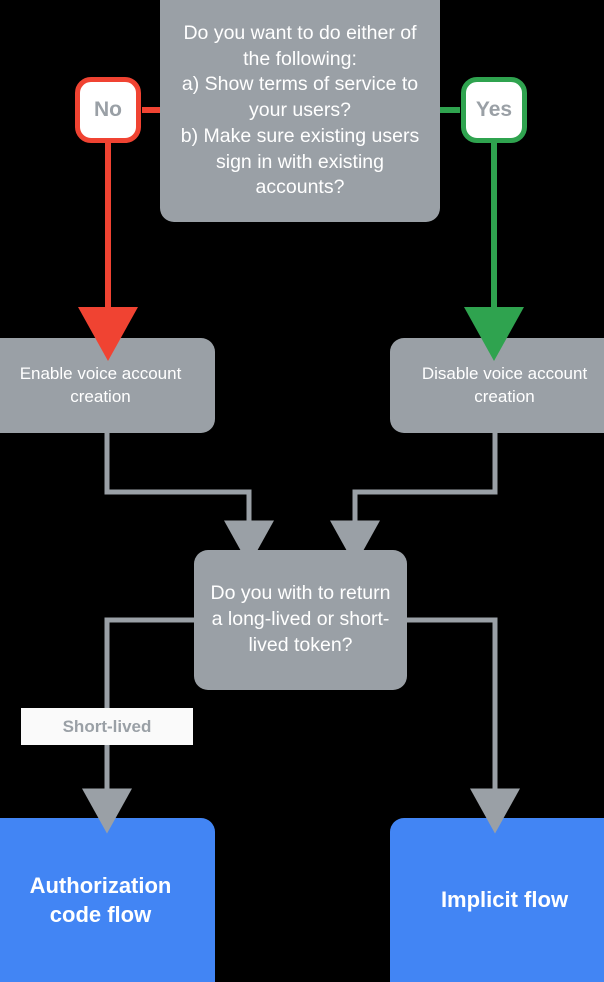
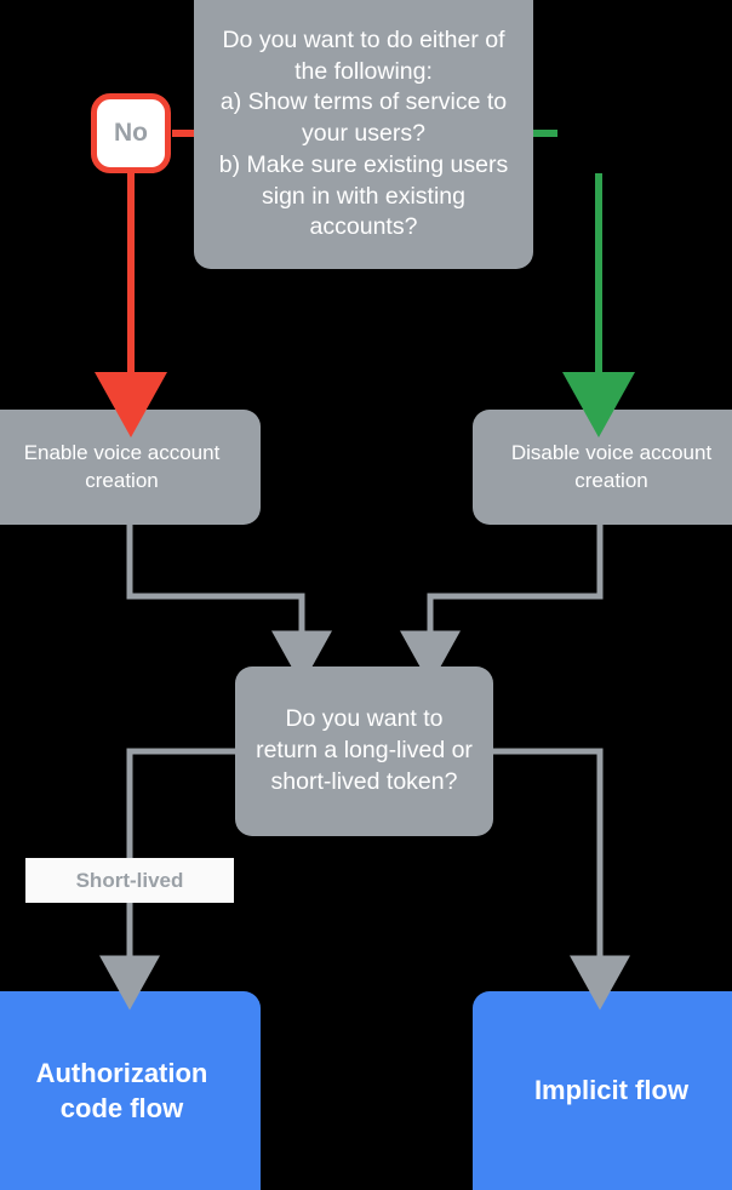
  Do you want to do either of the following:
  a) Show terms of service to your users?
  b) Make sure existing users sign in with existing accounts?
  No
- Yes
  Enable voice account creation
  Disable voice account creation
- Do you with to return a long-lived or short-lived token?
+ Do you want to return a long-lived or short-lived token?
  Short-lived
  Authorization code flow
  Implicit flow
